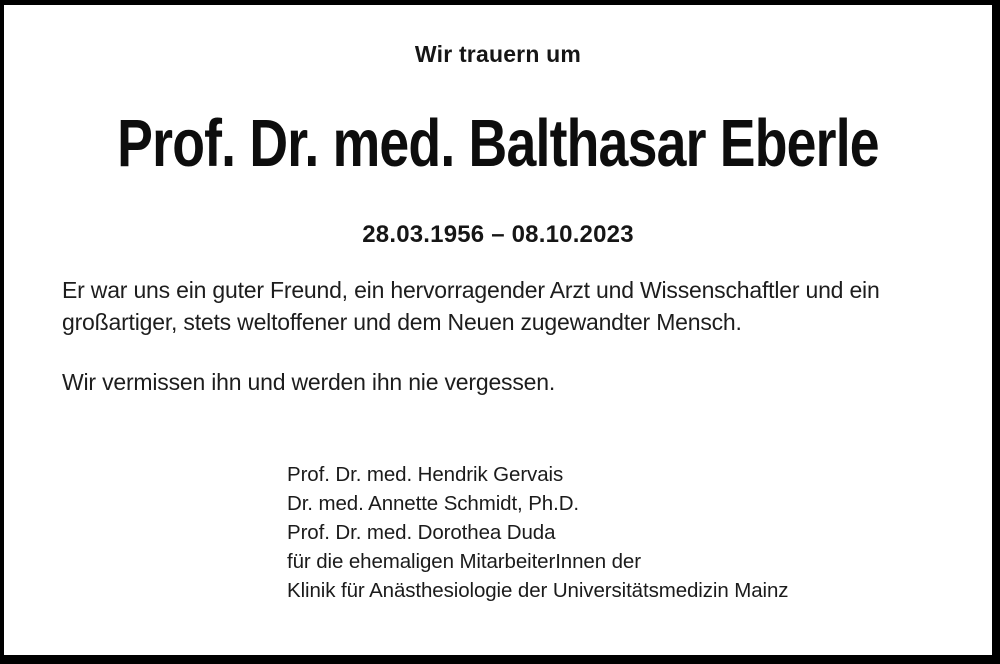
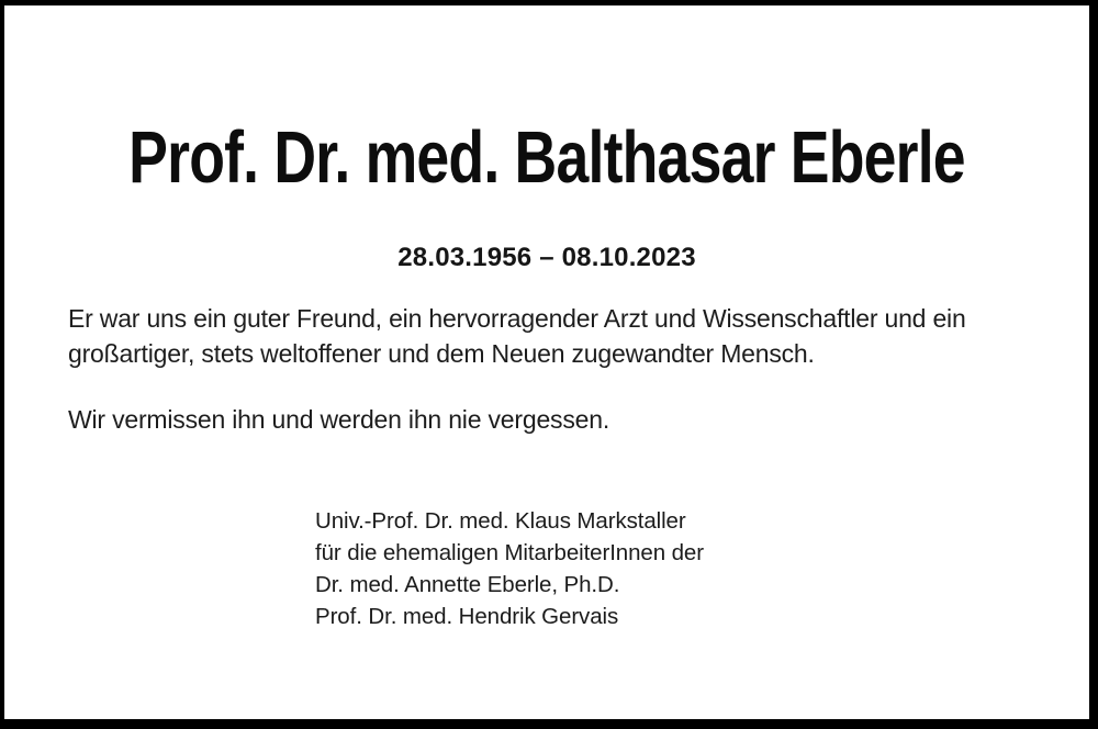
- Wir trauern um
  Prof. Dr. med. Balthasar Eberle
  28.03.1956 – 08.10.2023
  Er war uns ein guter Freund, ein hervorragender Arzt und Wissenschaftler und ein großartiger, stets weltoffener und dem Neuen zugewandter Mensch.
  Wir vermissen ihn und werden ihn nie vergessen.
+ Univ.-Prof. Dr. med. Klaus Markstaller
- Prof. Dr. med. Hendrik Gervais
+ für die ehemaligen MitarbeiterInnen der
- Dr. med. Annette Schmidt, Ph.D.
+ Dr. med. Annette Eberle, Ph.D.
- Prof. Dr. med. Dorothea Duda
- für die ehemaligen MitarbeiterInnen der
+ Prof. Dr. med. Hendrik Gervais
- Klinik für Anästhesiologie der Universitätsmedizin Mainz
